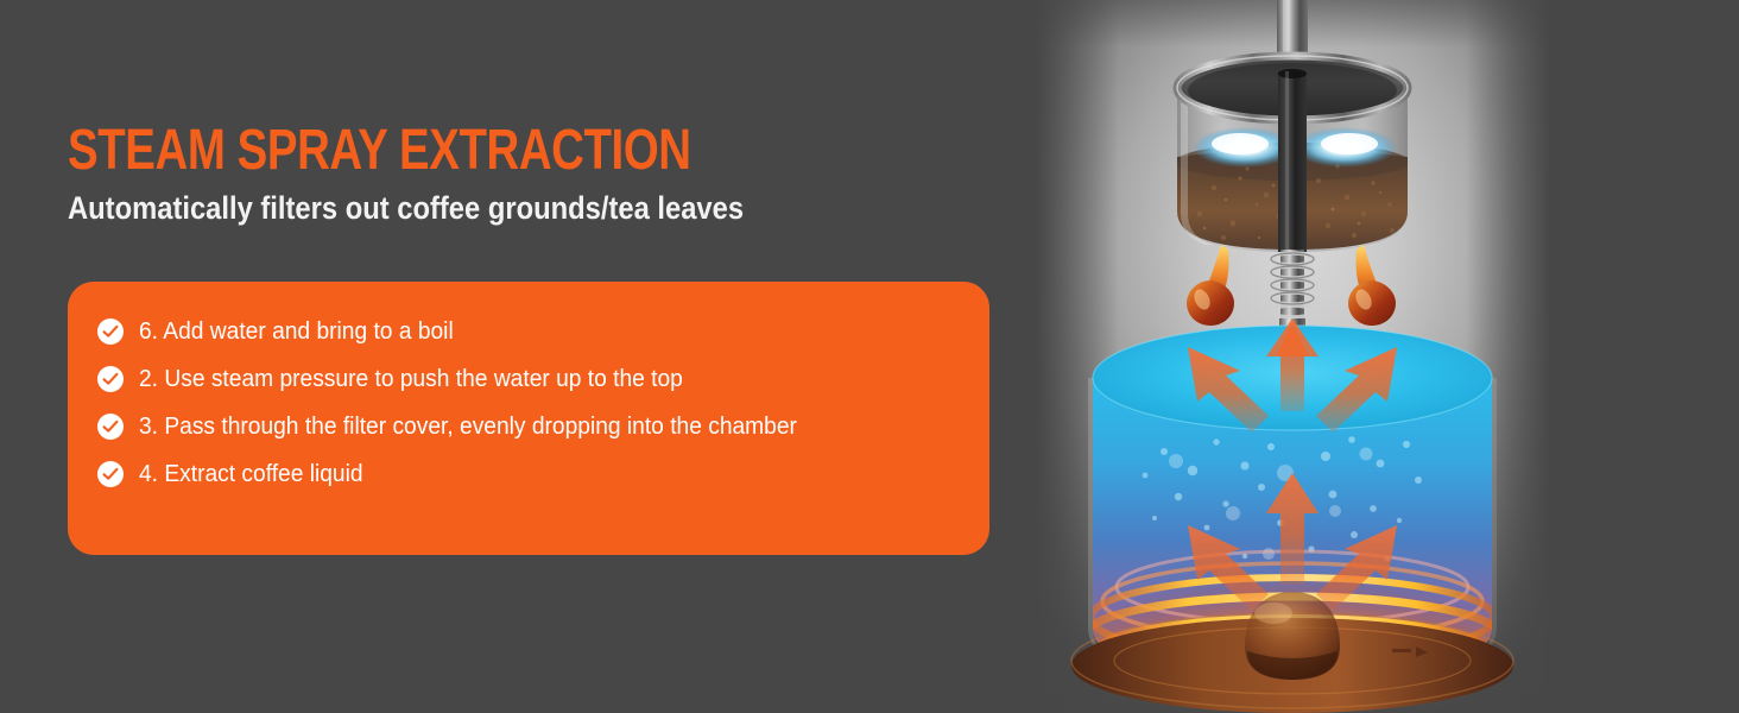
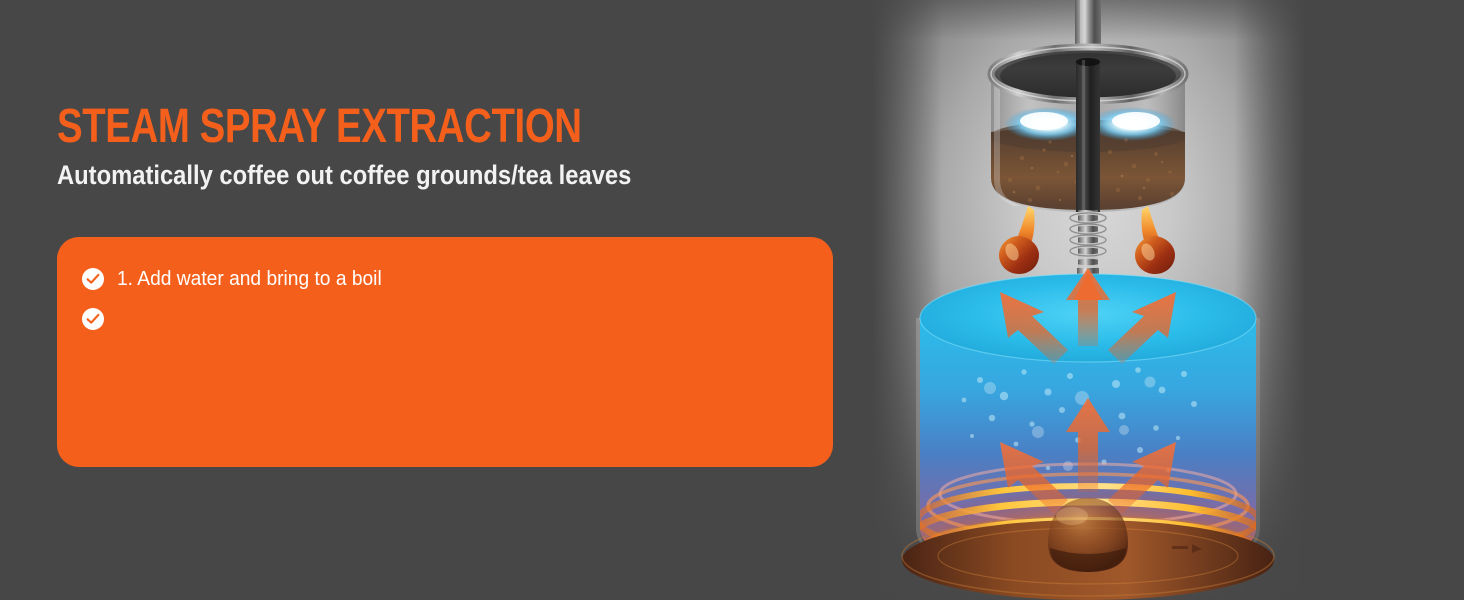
  STEAM SPRAY EXTRACTION
- Automatically filters out coffee grounds/tea leaves
+ Automatically coffee out coffee grounds/tea leaves
- 6. Add water and bring to a boil
+ 1. Add water and bring to a boil
- 2. Use steam pressure to push the water up to the top
- 3. Pass through the filter cover, evenly dropping into the chamber
- 4. Extract coffee liquid
